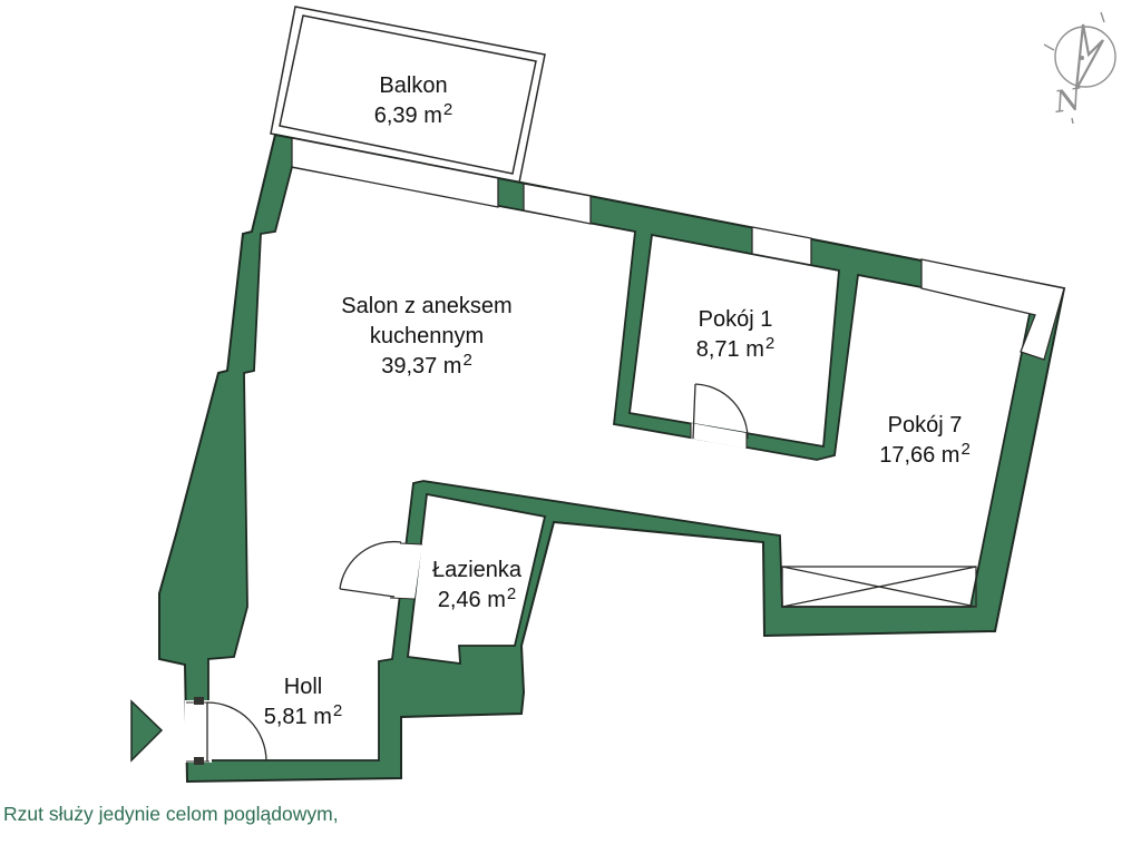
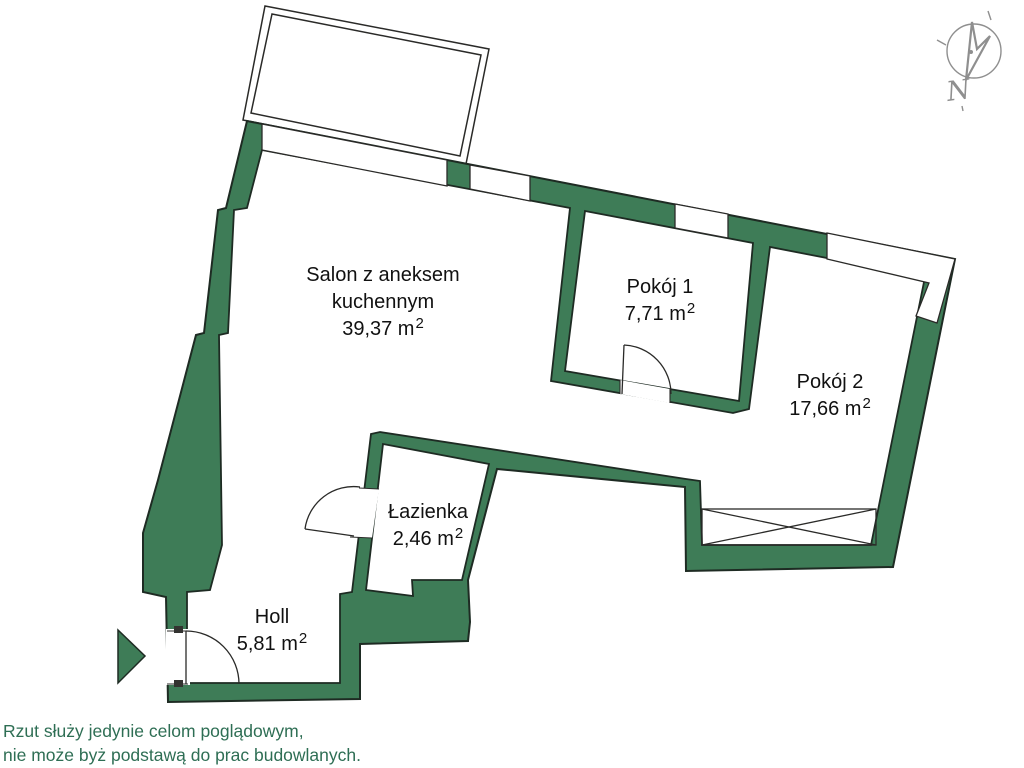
- Balkon
- 6,39 m2
  Salon z aneksem
  kuchennym
  39,37 m2
  Pokój 1
- 8,71 m2
+ 7,71 m2
- Pokój 7
+ Pokój 2
  17,66 m2
  Łazienka
  2,46 m2
  Holl
  5,81 m2
  Rzut służy jedynie celom poglądowym,
+ nie może byż podstawą do prac budowlanych.
